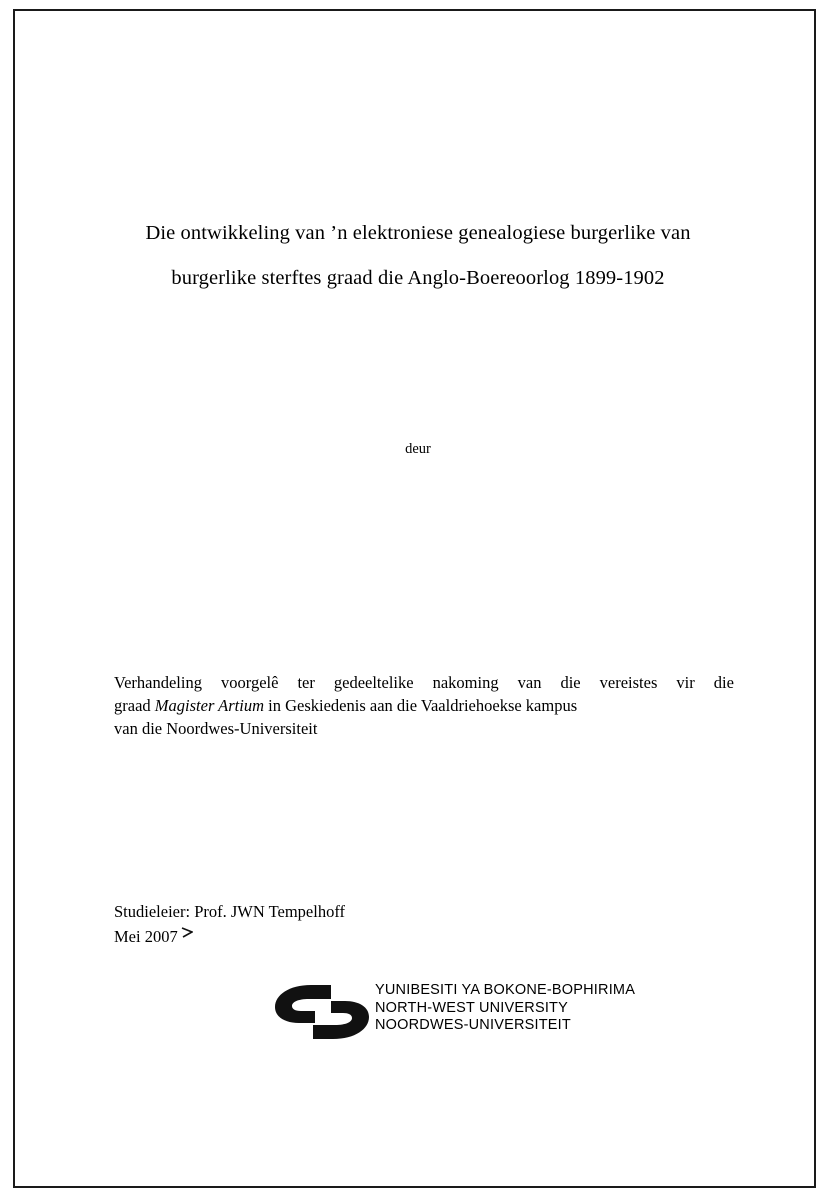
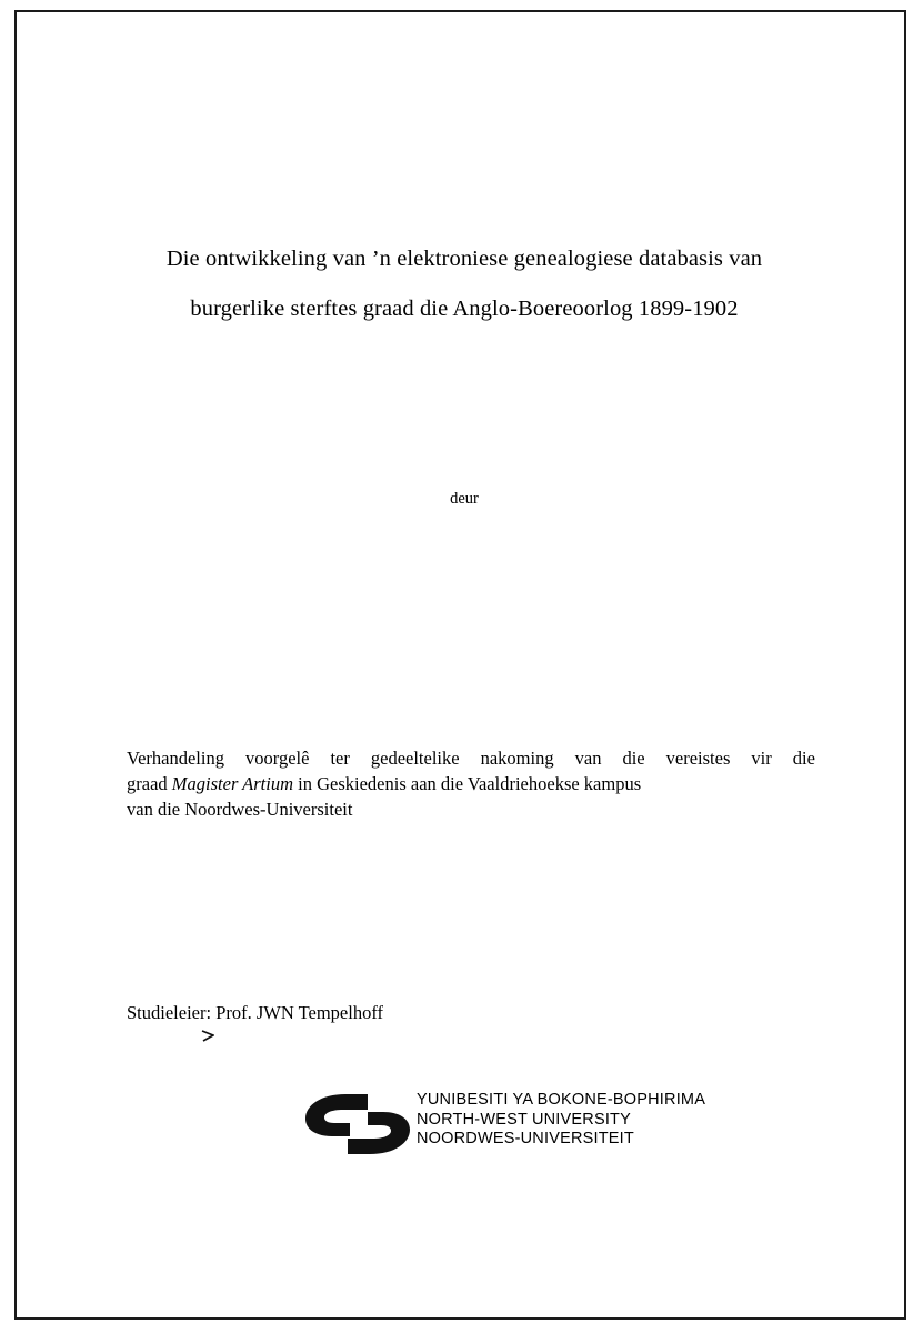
- Die ontwikkeling van ’n elektroniese genealogiese burgerlike van
+ Die ontwikkeling van ’n elektroniese genealogiese databasis van
  burgerlike sterftes graad die Anglo-Boereoorlog 1899-1902
  deur
  Verhandeling
  voorgelê
  ter
  gedeeltelike
  nakoming
  van
  die
  vereistes
  vir
  die
  graad Magister Artium in Geskiedenis aan die Vaaldriehoekse kampus
  van die Noordwes-Universiteit
  Studieleier: Prof. JWN Tempelhoff
- Mei 2007
  YUNIBESITI YA BOKONE-BOPHIRIMA
  NORTH-WEST UNIVERSITY
  NOORDWES-UNIVERSITEIT
